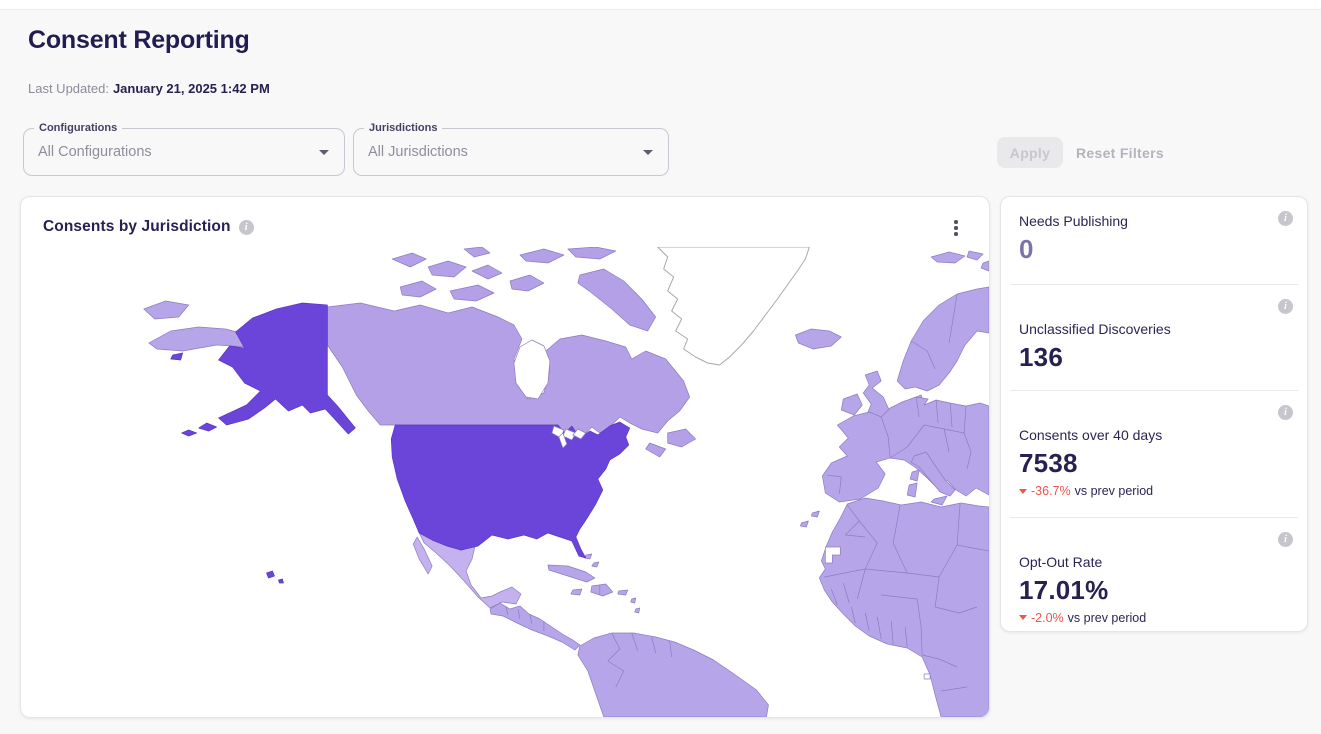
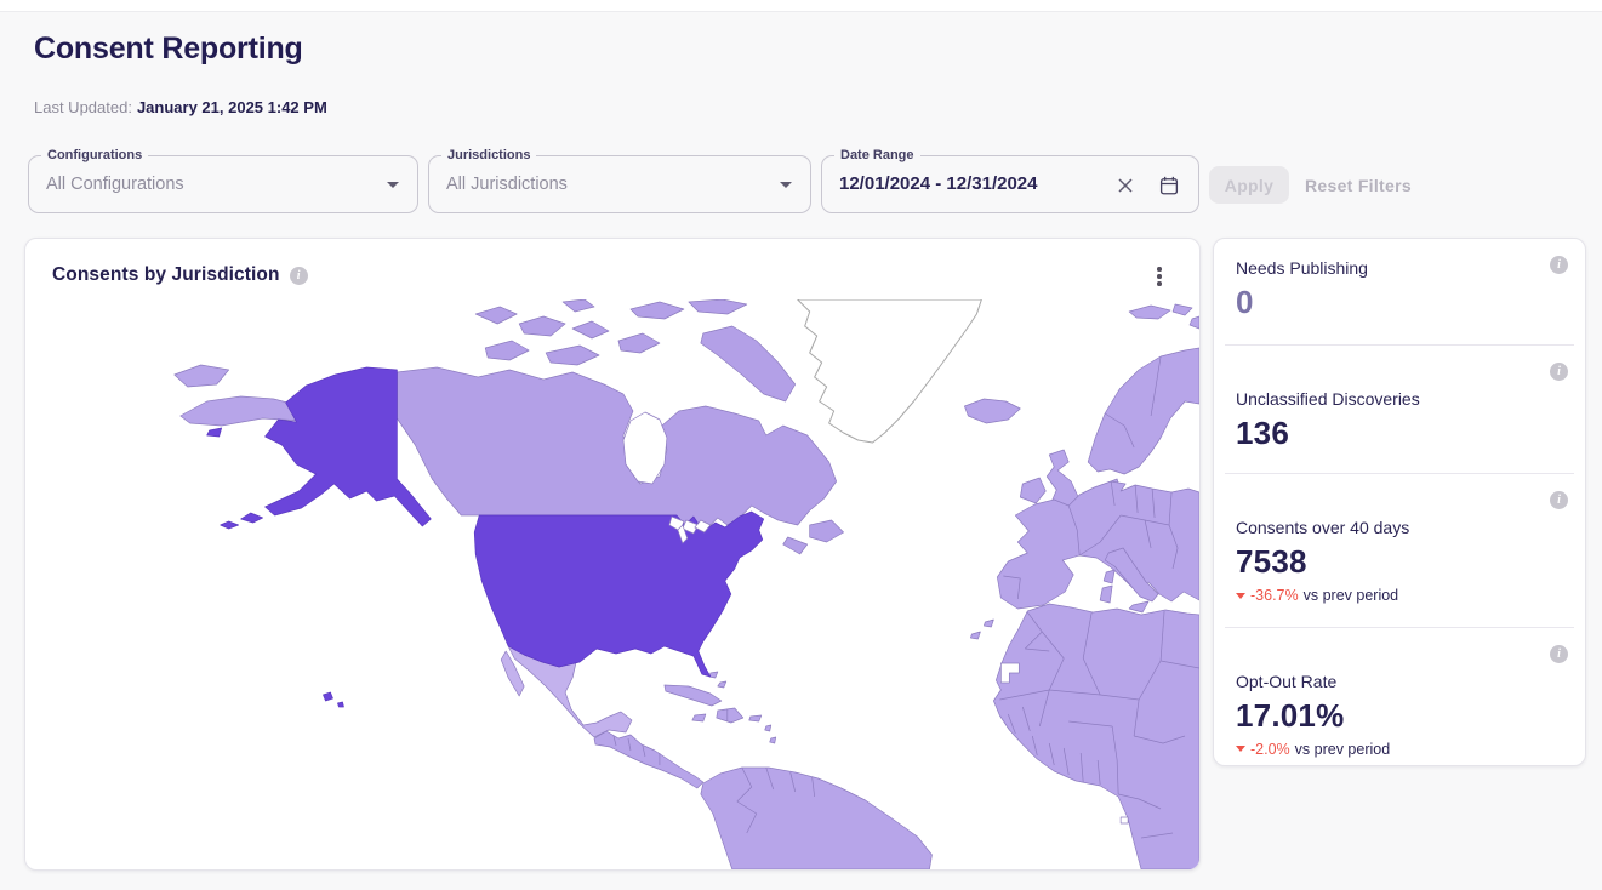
  Consent Reporting
  Last Updated: January 21, 2025 1:42 PM
  Configurations
  All Configurations
  Jurisdictions
  All Jurisdictions
+ Date Range
+ 12/01/2024 - 12/31/2024
  Apply
  Reset Filters
  Consents by Jurisdiction
  i
  Needs Publishing
  0
  i
  Unclassified Discoveries
  136
  i
  Consents over 40 days
  7538
  -36.7%
  vs prev period
  i
  Opt-Out Rate
  17.01%
  -2.0%
  vs prev period
  i
